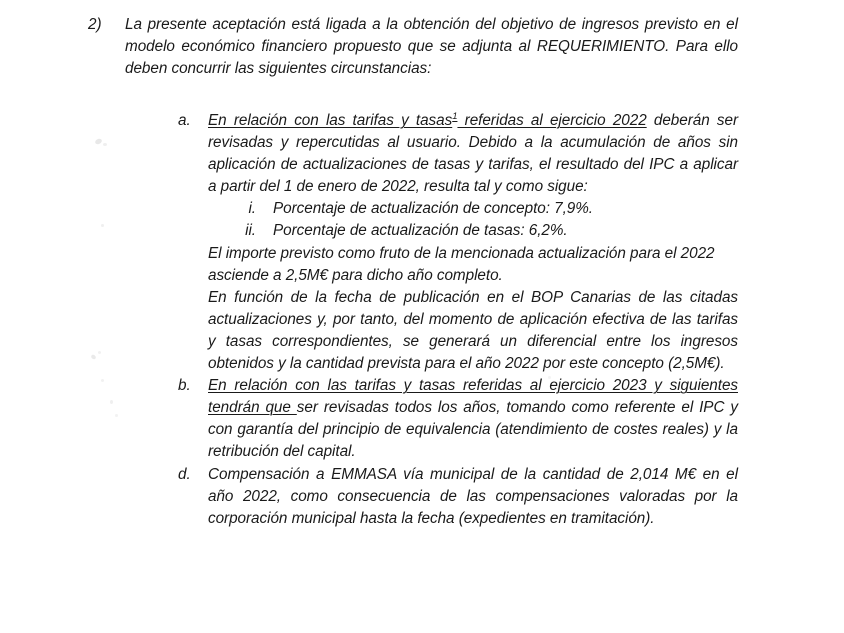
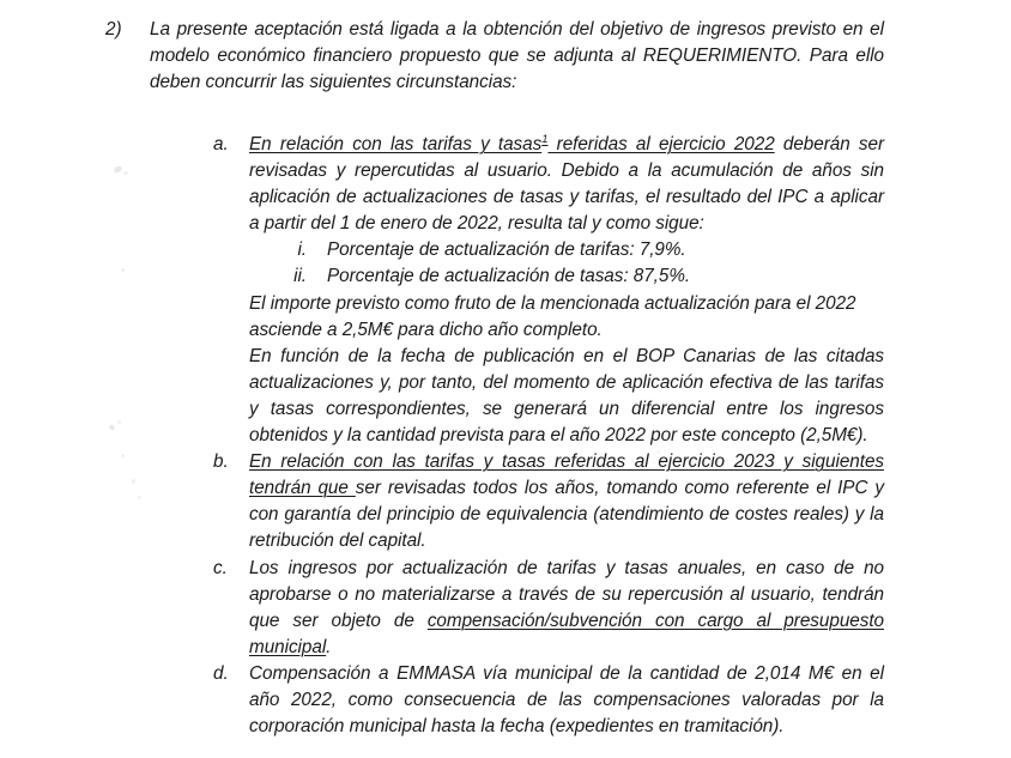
  2)
  La presente aceptación está ligada a la obtención del objetivo de ingresos previsto en el modelo económico financiero propuesto que se adjunta al REQUERIMIENTO. Para ello deben concurrir las siguientes circunstancias:
  a.
  En relación con las tarifas y tasas1 referidas al ejercicio 2022 deberán ser revisadas y repercutidas al usuario. Debido a la acumulación de años sin aplicación de actualizaciones de tasas y tarifas, el resultado del IPC a aplicar a partir del 1 de enero de 2022, resulta tal y como sigue:
  i.
- Porcentaje de actualización de concepto: 7,9%.
+ Porcentaje de actualización de tarifas: 7,9%.
  ii.
- Porcentaje de actualización de tasas: 6,2%.
+ Porcentaje de actualización de tasas: 87,5%.
  El importe previsto como fruto de la mencionada actualización para el 2022 asciende a 2,5M€ para dicho año completo.
  En función de la fecha de publicación en el BOP Canarias de las citadas actualizaciones y, por tanto, del momento de aplicación efectiva de las tarifas y tasas correspondientes, se generará un diferencial entre los ingresos obtenidos y la cantidad prevista para el año 2022 por este concepto (2,5M€).
  b.
  En relación con las tarifas y tasas referidas al ejercicio 2023 y siguientes tendrán que ser revisadas todos los años, tomando como referente el IPC y con garantía del principio de equivalencia (atendimiento de costes reales) y la retribución del capital.
+ c.
+ Los ingresos por actualización de tarifas y tasas anuales, en caso de no aprobarse o no materializarse a través de su repercusión al usuario, tendrán que ser objeto de compensación/subvención con cargo al presupuesto municipal.
  d.
  Compensación a EMMASA vía municipal de la cantidad de 2,014 M€ en el año 2022, como consecuencia de las compensaciones valoradas por la corporación municipal hasta la fecha (expedientes en tramitación).
